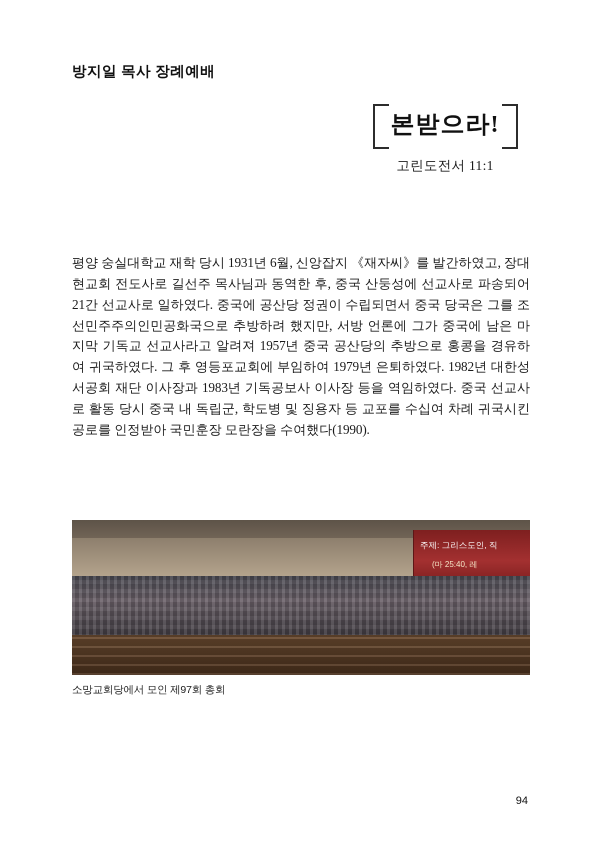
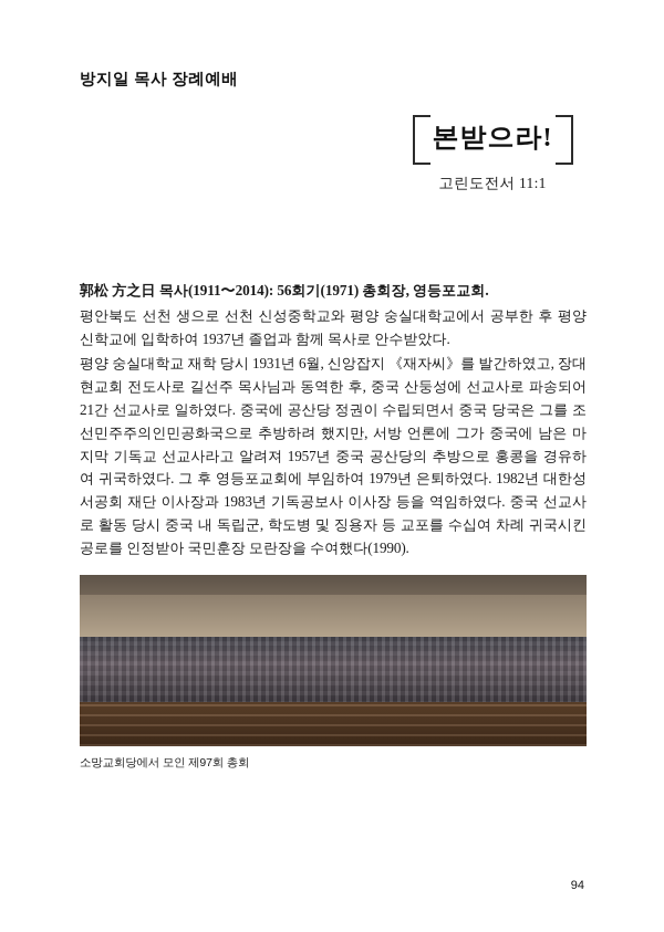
  방지일 목사 장례예배
  본받으라!
  고린도전서 11:1
+ 郭松 方之日 목사(1911〜2014): 56회기(1971) 총회장, 영등포교회.
+ 평안북도 선천 생으로 선천 신성중학교와 평양 숭실대학교에서 공부한 후 평양신학교에 입학하여 1937년 졸업과 함께 목사로 안수받았다.
  평양 숭실대학교 재학 당시 1931년 6월, 신앙잡지 《재자씨》를 발간하였고, 장대현교회 전도사로 길선주 목사님과 동역한 후, 중국 산둥성에 선교사로 파송되어 21간 선교사로 일하였다. 중국에 공산당 정권이 수립되면서 중국 당국은 그를 조선민주주의인민공화국으로 추방하려 했지만, 서방 언론에 그가 중국에 남은 마지막 기독교 선교사라고 알려져 1957년 중국 공산당의 추방으로 홍콩을 경유하여 귀국하였다. 그 후 영등포교회에 부임하여 1979년 은퇴하였다. 1982년 대한성서공회 재단 이사장과 1983년 기독공보사 이사장 등을 역임하였다. 중국 선교사로 활동 당시 중국 내 독립군, 학도병 및 징용자 등 교포를 수십여 차례 귀국시킨 공로를 인정받아 국민훈장 모란장을 수여했다(1990).
- 주제: 그리스도인, 직
- (마 25:40, 레
  소망교회당에서 모인 제97회 총회
  94
